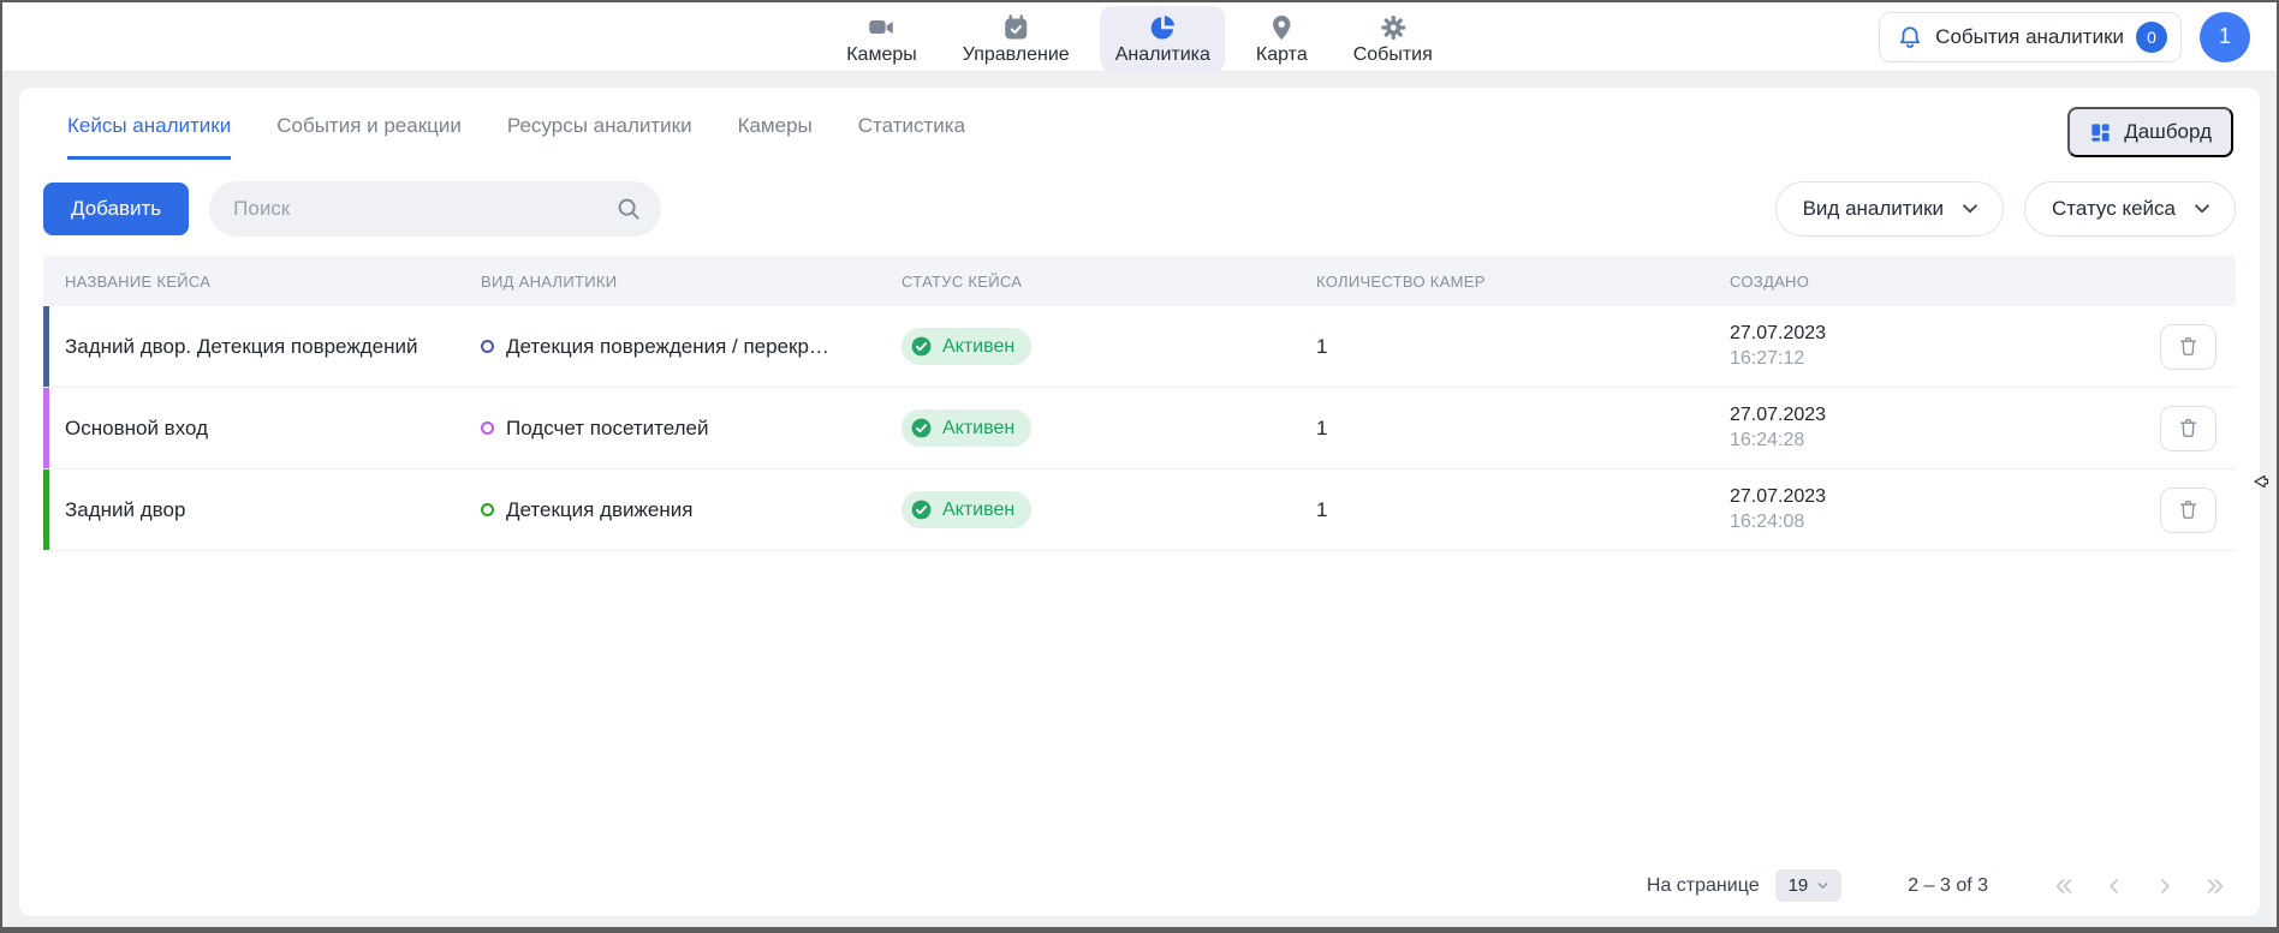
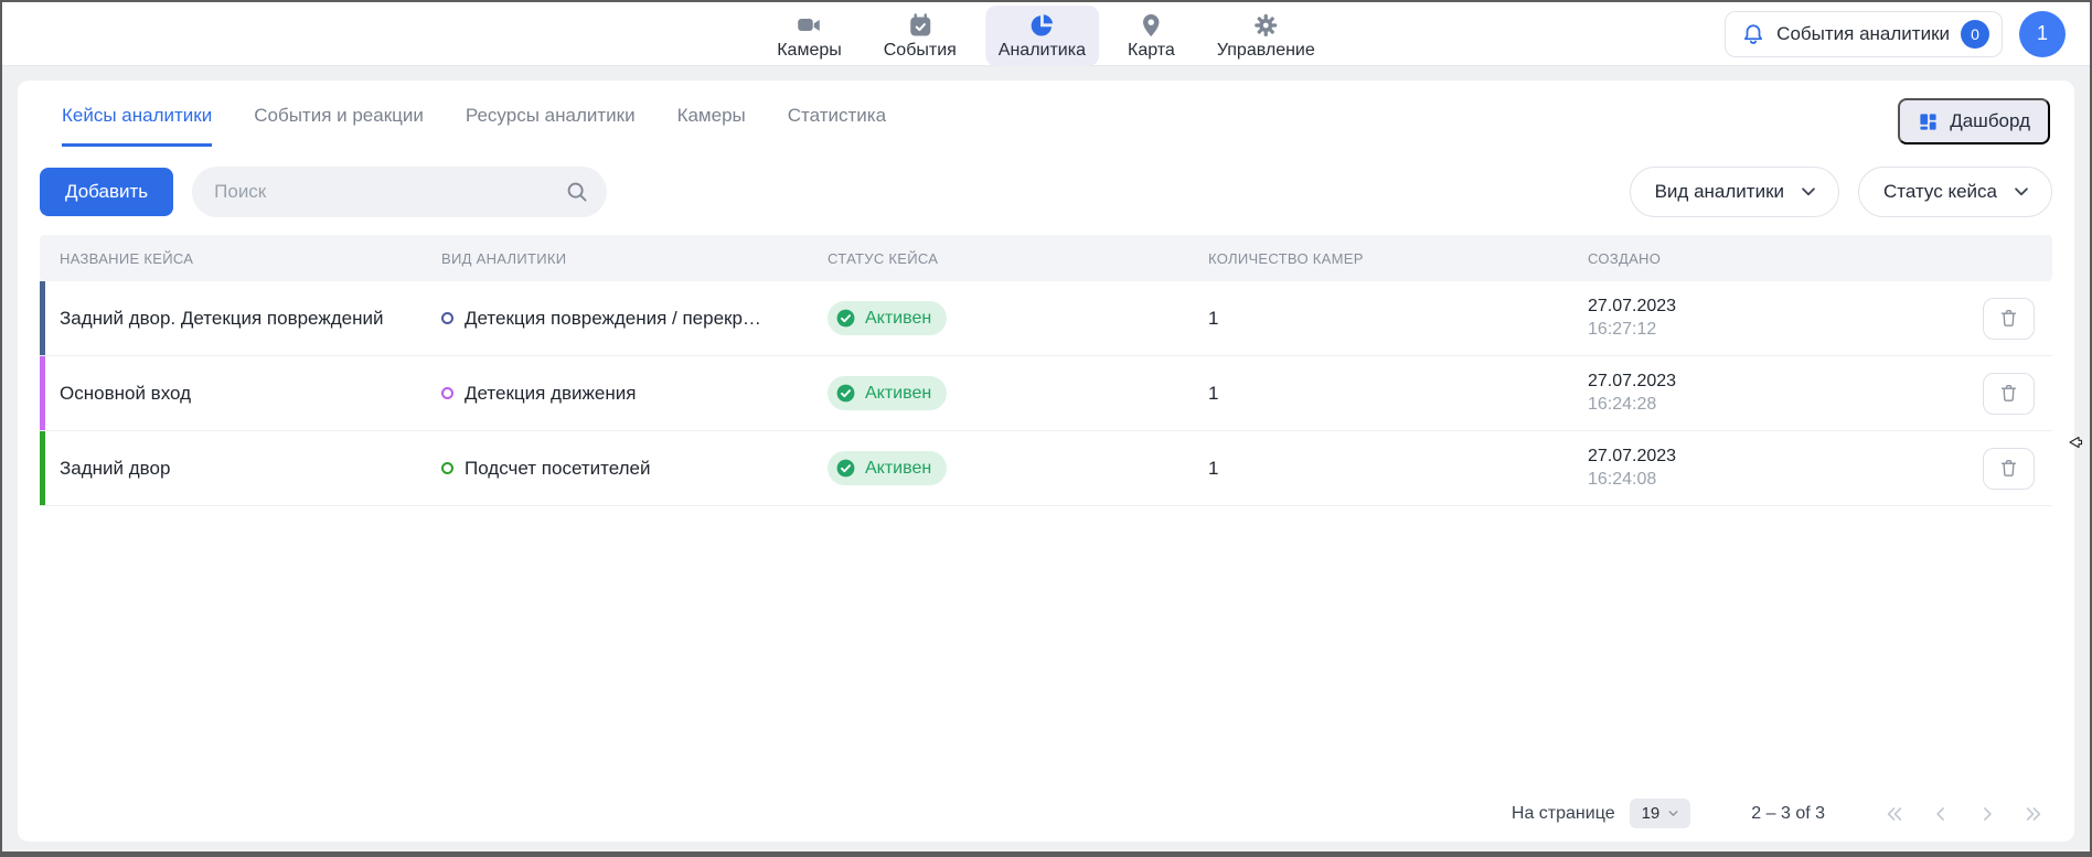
  Камеры
- Управление
+ События
  Аналитика
  Карта
- События
+ Управление
  События аналитики
  0
  1
  Кейсы аналитики
  События и реакции
  Ресурсы аналитики
  Камеры
  Статистика
  Дашборд
  Добавить
  Поиск
  Вид аналитики
  Статус кейса
  НАЗВАНИЕ КЕЙСА
  ВИД АНАЛИТИКИ
  СТАТУС КЕЙСА
  КОЛИЧЕСТВО КАМЕР
  СОЗДАНО
  Задний двор. Детекция повреждений
  Детекция повреждения / перекр…
  Активен
  1
  27.07.2023
  16:27:12
  Основной вход
- Подсчет посетителей
+ Детекция движения
  Активен
  1
  27.07.2023
  16:24:28
  Задний двор
- Детекция движения
+ Подсчет посетителей
  Активен
  1
  27.07.2023
  16:24:08
  На странице
  19
  2 – 3 of 3
